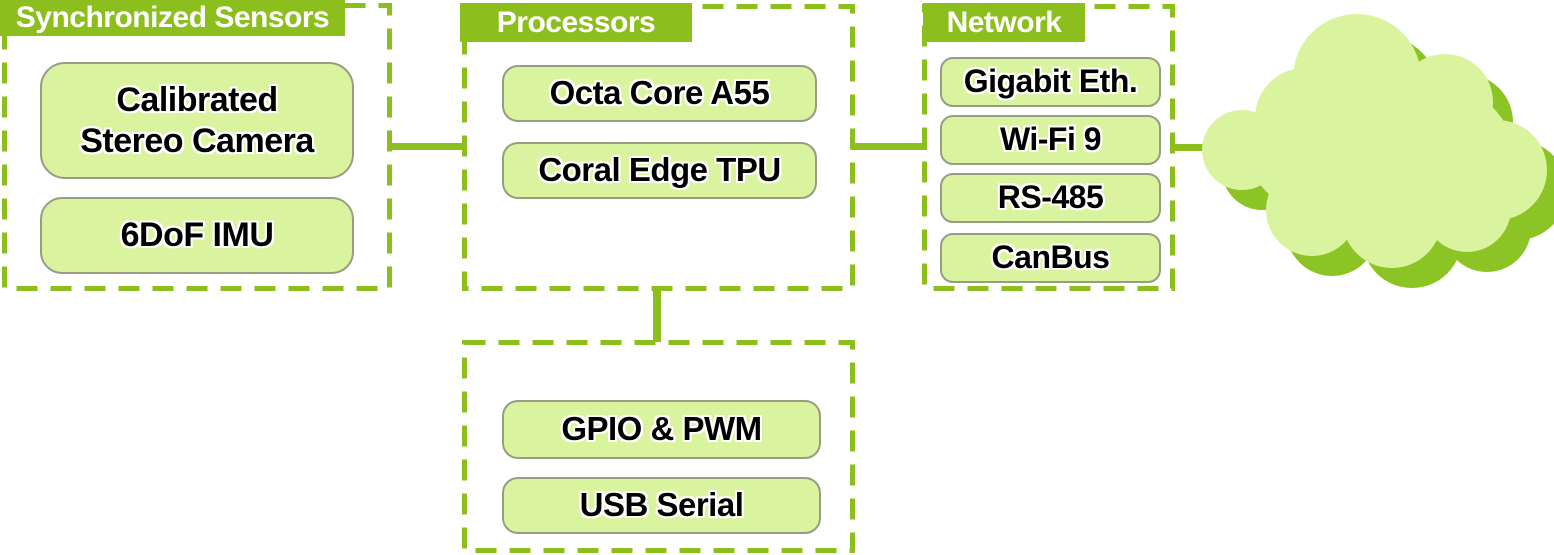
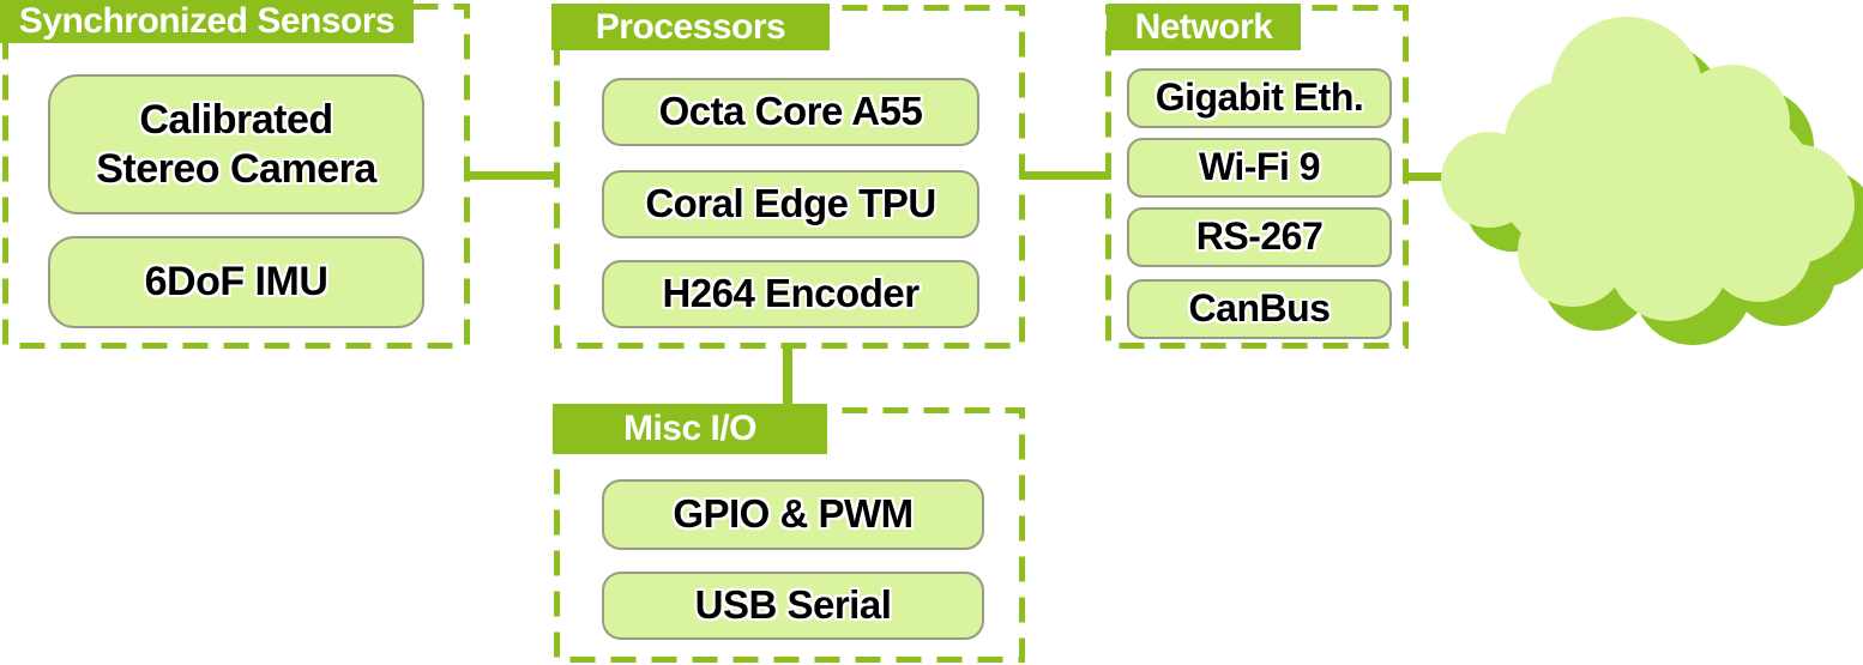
  Synchronized Sensors
  Calibrated
  Stereo Camera
  6DoF IMU
  Processors
  Octa Core A55
  Coral Edge TPU
+ H264 Encoder
  Network
  Gigabit Eth.
  Wi-Fi 9
- RS-485
+ RS-267
  CanBus
+ Misc I/O
  GPIO & PWM
  USB Serial
